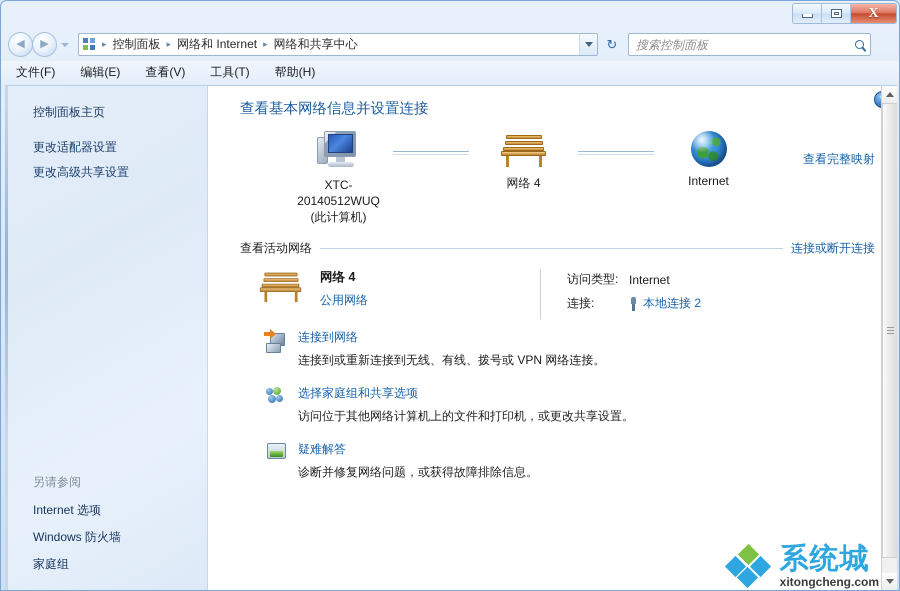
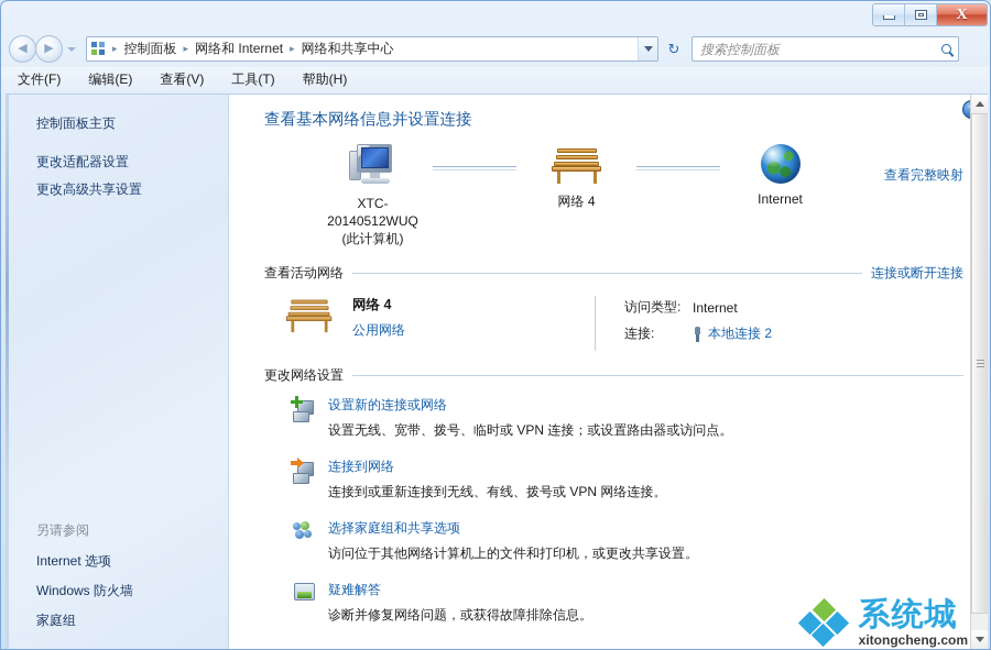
  X
  ◀
  ▶
  ▸
  控制面板
  ▸
  网络和 Internet
  ▸
  网络和共享中心
  ↻
  搜索控制面板
  文件(F)
  编辑(E)
  查看(V)
  工具(T)
  帮助(H)
  控制面板主页
  更改适配器设置
  更改高级共享设置
  另请参阅
  Internet 选项
  Windows 防火墙
  家庭组
  查看基本网络信息并设置连接
  XTC-20140512WUQ
  (此计算机)
  网络 4
  Internet
  查看完整映射
  查看活动网络
  连接或断开连接
  网络 4
  公用网络
  访问类型:
  Internet
  连接:
  本地连接 2
+ 更改网络设置
+ 设置新的连接或网络
+ 设置无线、宽带、拨号、临时或 VPN 连接；或设置路由器或访问点。
  连接到网络
  连接到或重新连接到无线、有线、拨号或 VPN 网络连接。
  选择家庭组和共享选项
  访问位于其他网络计算机上的文件和打印机，或更改共享设置。
  疑难解答
  诊断并修复网络问题，或获得故障排除信息。
  系统城
  xitongcheng.com
